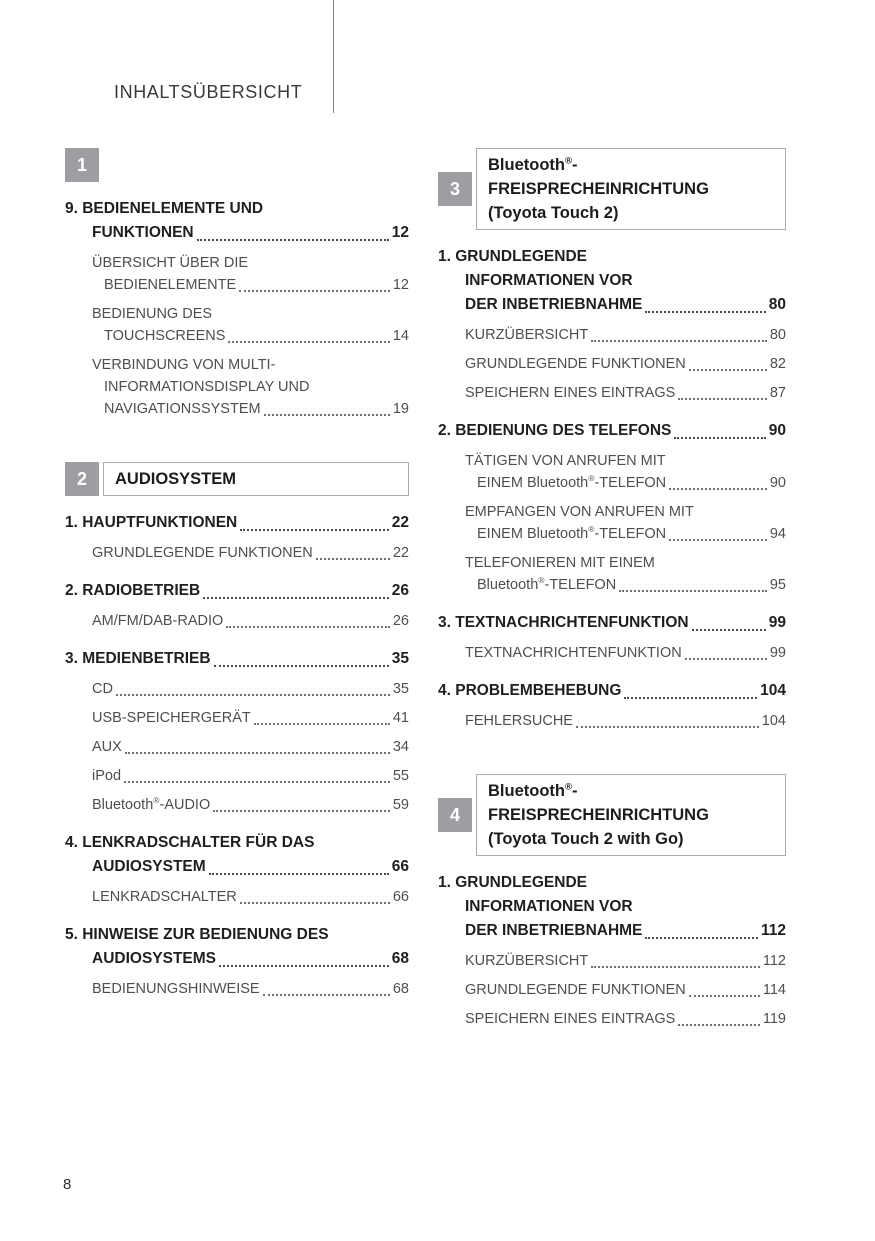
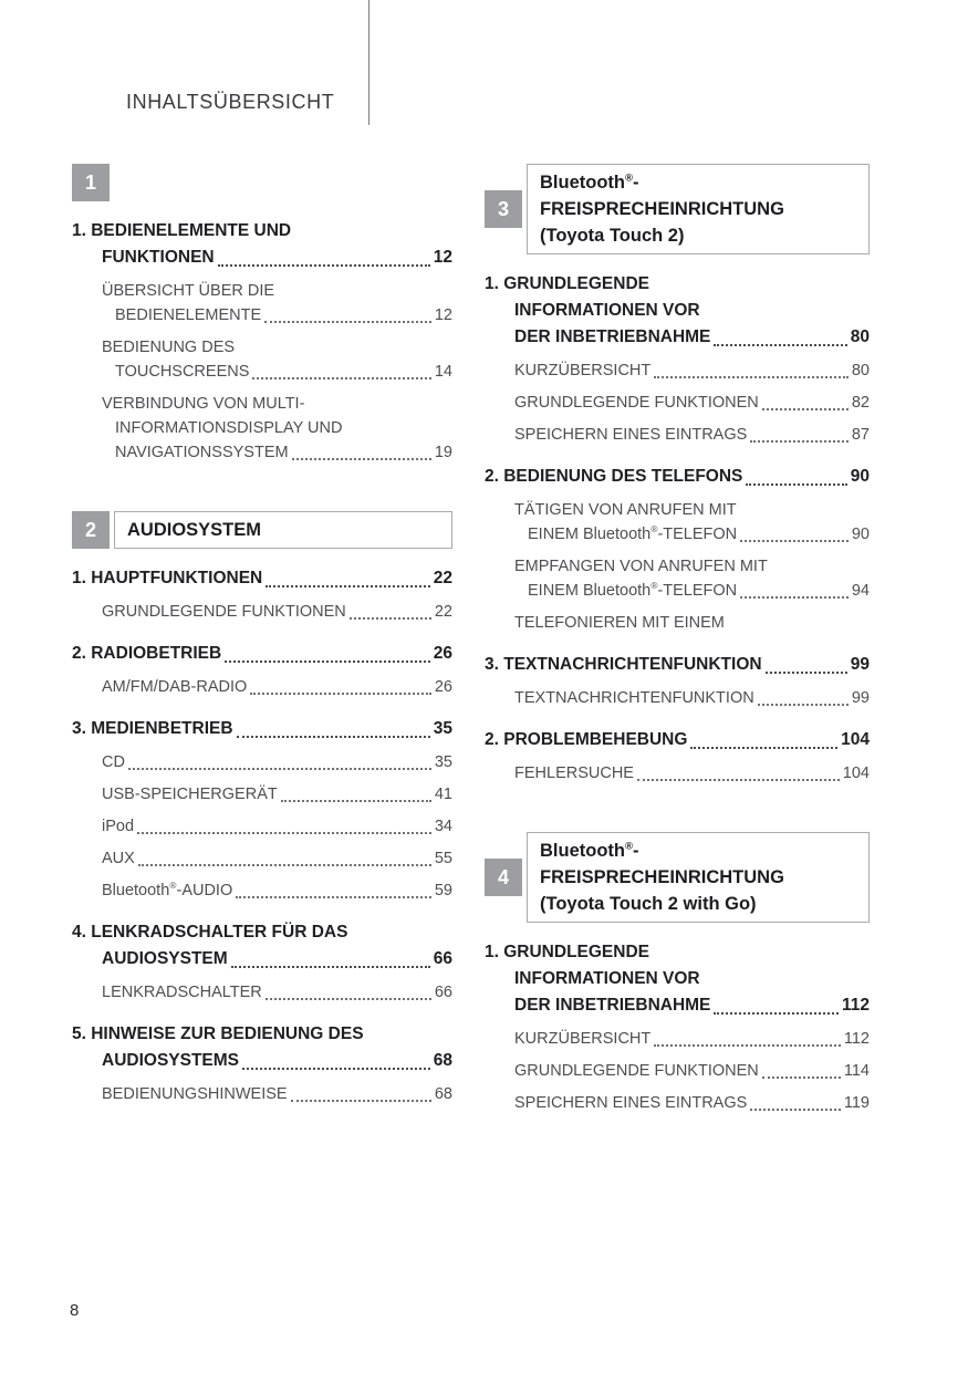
  INHALTSÜBERSICHT
  1
- 9. BEDIENELEMENTE UND
+ 1. BEDIENELEMENTE UND
  FUNKTIONEN
  12
  ÜBERSICHT ÜBER DIE
  BEDIENELEMENTE
  12
  BEDIENUNG DES
  TOUCHSCREENS
  14
  VERBINDUNG VON MULTI-
  INFORMATIONSDISPLAY UND
  NAVIGATIONSSYSTEM
  19
  2
  AUDIOSYSTEM
  1. HAUPTFUNKTIONEN
  22
  GRUNDLEGENDE FUNKTIONEN
  22
  2. RADIOBETRIEB
  26
  AM/FM/DAB-RADIO
  26
  3. MEDIENBETRIEB
  35
  CD
  35
  USB-SPEICHERGERÄT
  41
- AUX
+ iPod
  34
- iPod
+ AUX
  55
  Bluetooth®-AUDIO
  59
  4. LENKRADSCHALTER FÜR DAS
  AUDIOSYSTEM
  66
  LENKRADSCHALTER
  66
  5. HINWEISE ZUR BEDIENUNG DES
  AUDIOSYSTEMS
  68
  BEDIENUNGSHINWEISE
  68
  3
  Bluetooth®-
  FREISPRECHEINRICHTUNG
  (Toyota Touch 2)
  1. GRUNDLEGENDE
  INFORMATIONEN VOR
  DER INBETRIEBNAHME
  80
  KURZÜBERSICHT
  80
  GRUNDLEGENDE FUNKTIONEN
  82
  SPEICHERN EINES EINTRAGS
  87
  2. BEDIENUNG DES TELEFONS
  90
  TÄTIGEN VON ANRUFEN MIT
  EINEM Bluetooth®-TELEFON
  90
  EMPFANGEN VON ANRUFEN MIT
  EINEM Bluetooth®-TELEFON
  94
  TELEFONIEREN MIT EINEM
- Bluetooth®-TELEFON
- 95
  3. TEXTNACHRICHTENFUNKTION
  99
  TEXTNACHRICHTENFUNKTION
  99
- 4. PROBLEMBEHEBUNG
+ 2. PROBLEMBEHEBUNG
  104
  FEHLERSUCHE
  104
  4
  Bluetooth®-
  FREISPRECHEINRICHTUNG
  (Toyota Touch 2 with Go)
  1. GRUNDLEGENDE
  INFORMATIONEN VOR
  DER INBETRIEBNAHME
  112
  KURZÜBERSICHT
  112
  GRUNDLEGENDE FUNKTIONEN
  114
  SPEICHERN EINES EINTRAGS
  119
  8
